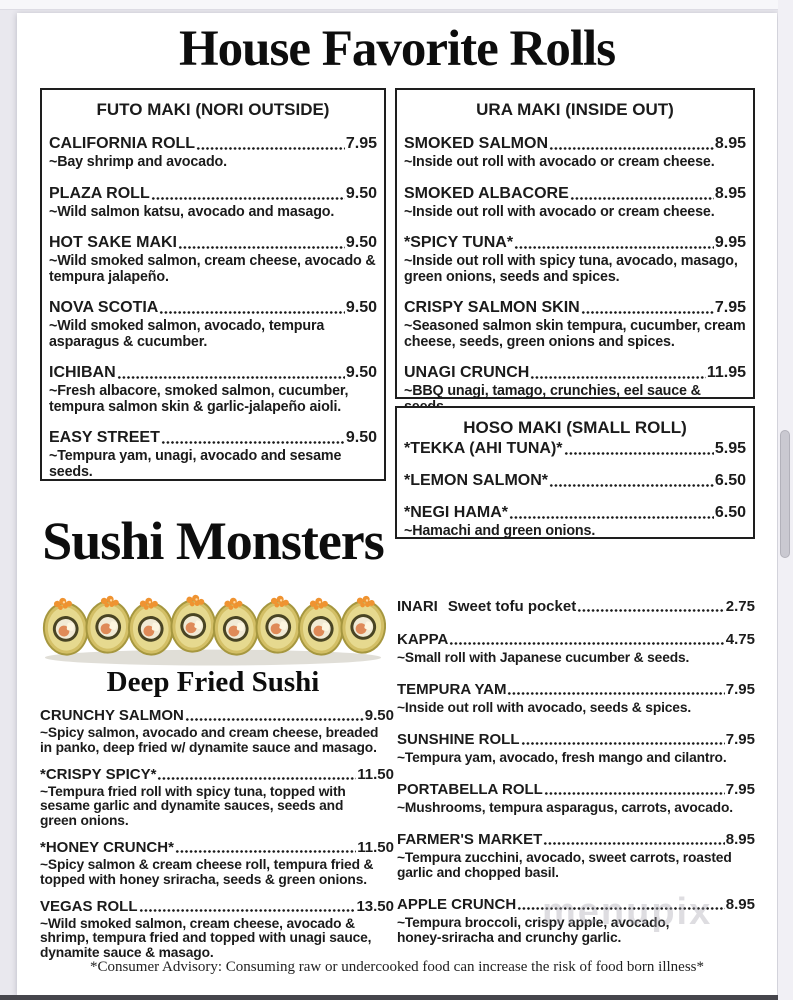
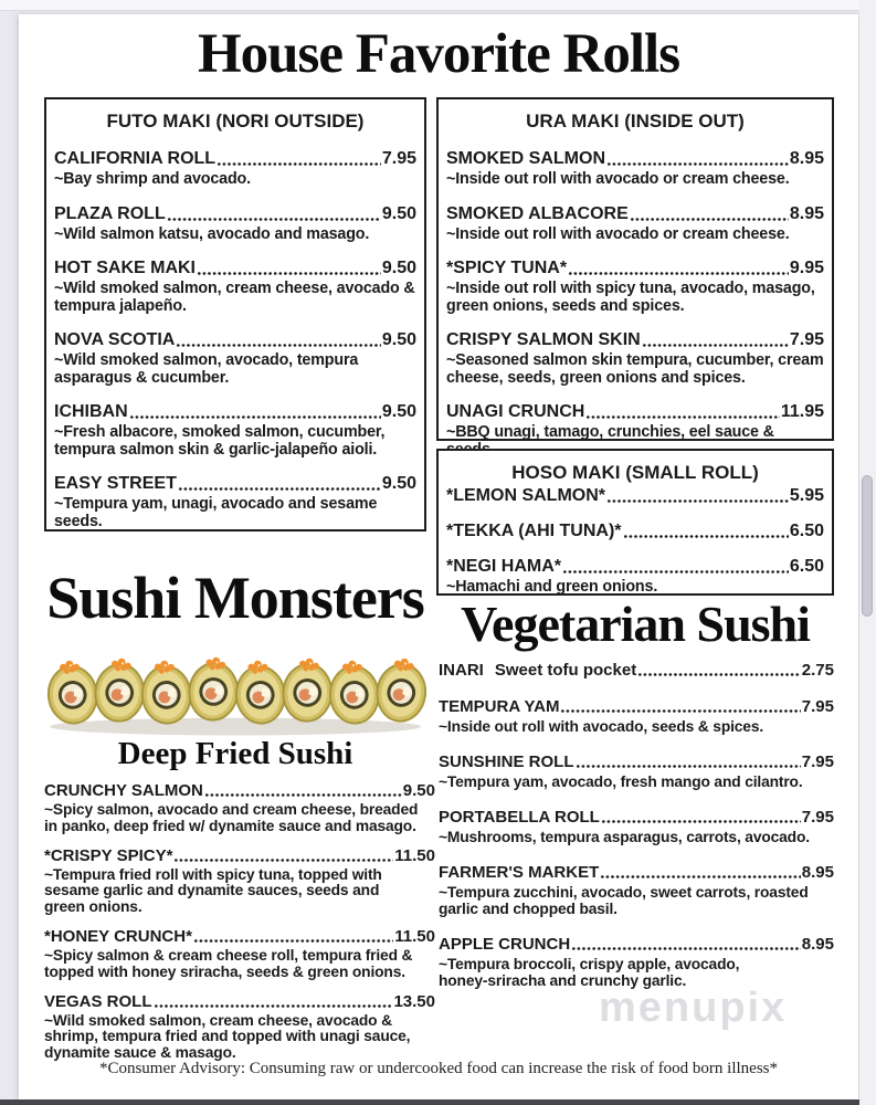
  House Favorite Rolls
  FUTO MAKI (NORI OUTSIDE)
  CALIFORNIA ROLL
  7.95
  ~Bay shrimp and avocado.
  PLAZA ROLL
  9.50
  ~Wild salmon katsu, avocado and masago.
  HOT SAKE MAKI
  9.50
  ~Wild smoked salmon, cream cheese, avocado &
  tempura jalapeño.
  NOVA SCOTIA
  9.50
  ~Wild smoked salmon, avocado, tempura
  asparagus & cucumber.
  ICHIBAN
  9.50
  ~Fresh albacore, smoked salmon, cucumber,
  tempura salmon skin & garlic-jalapeño aioli.
  EASY STREET
  9.50
  ~Tempura yam, unagi, avocado and sesame seeds.
  URA MAKI (INSIDE OUT)
  SMOKED SALMON
  8.95
  ~Inside out roll with avocado or cream cheese.
  SMOKED ALBACORE
  8.95
  ~Inside out roll with avocado or cream cheese.
  *SPICY TUNA*
  9.95
  ~Inside out roll with spicy tuna, avocado, masago,
  green onions, seeds and spices.
  CRISPY SALMON SKIN
  7.95
  ~Seasoned salmon skin tempura, cucumber, cream
  cheese, seeds, green onions and spices.
  UNAGI CRUNCH
  11.95
  ~BBQ unagi, tamago, crunchies, eel sauce &
  HOSO MAKI (SMALL ROLL)
- *TEKKA (AHI TUNA)*
+ *LEMON SALMON*
  5.95
- *LEMON SALMON*
+ *TEKKA (AHI TUNA)*
  6.50
  *NEGI HAMA*
  6.50
  ~Hamachi and green onions.
  Sushi Monsters
  Deep Fried Sushi
  CRUNCHY SALMON
  9.50
  ~Spicy salmon, avocado and cream cheese, breaded
  in panko, deep fried w/ dynamite sauce and masago.
  *CRISPY SPICY*
  11.50
  ~Tempura fried roll with spicy tuna, topped with
  sesame garlic and dynamite sauces, seeds and
  green onions.
  *HONEY CRUNCH*
  11.50
  ~Spicy salmon & cream cheese roll, tempura fried &
  topped with honey sriracha, seeds & green onions.
  VEGAS ROLL
  13.50
  ~Wild smoked salmon, cream cheese, avocado &
  shrimp, tempura fried and topped with unagi sauce,
  dynamite sauce & masago.
+ Vegetarian Sushi
  INARI
  Sweet tofu pocket
  2.75
- KAPPA
- 4.75
- ~Small roll with Japanese cucumber & seeds.
  TEMPURA YAM
  7.95
  ~Inside out roll with avocado, seeds & spices.
  SUNSHINE ROLL
  7.95
  ~Tempura yam, avocado, fresh mango and cilantro.
  PORTABELLA ROLL
  7.95
  ~Mushrooms, tempura asparagus, carrots, avocado.
  FARMER'S MARKET
  8.95
  ~Tempura zucchini, avocado, sweet carrots, roasted
  garlic and chopped basil.
  APPLE CRUNCH
  8.95
  ~Tempura broccoli, crispy apple, avocado,
  honey-sriracha and crunchy garlic.
  menupix
  *Consumer Advisory: Consuming raw or undercooked food can increase the risk of food born illness*
